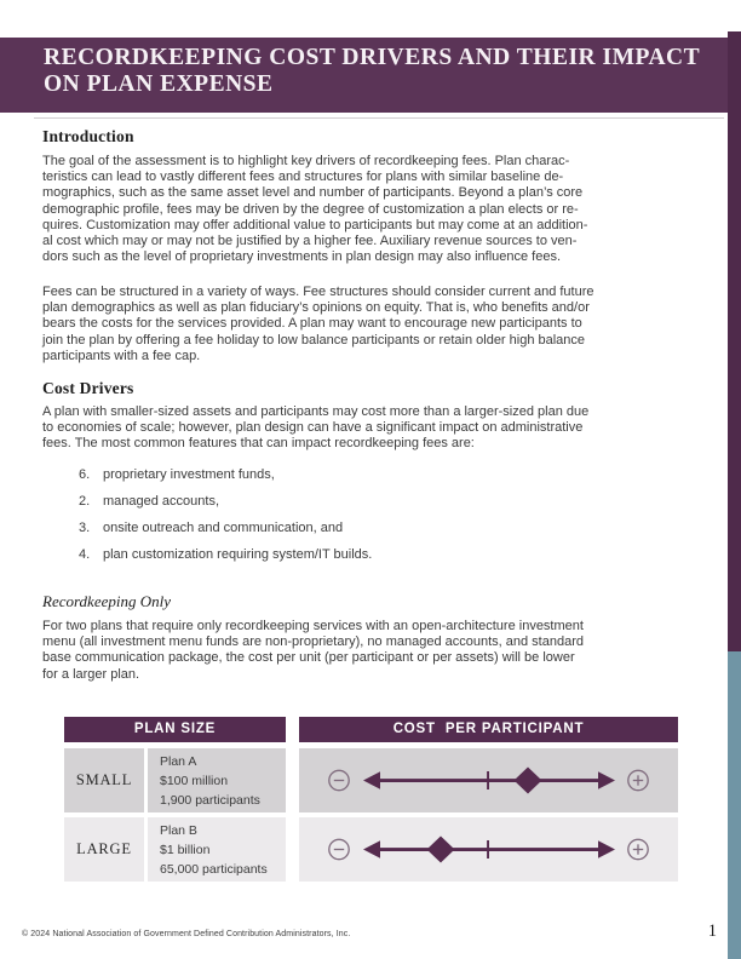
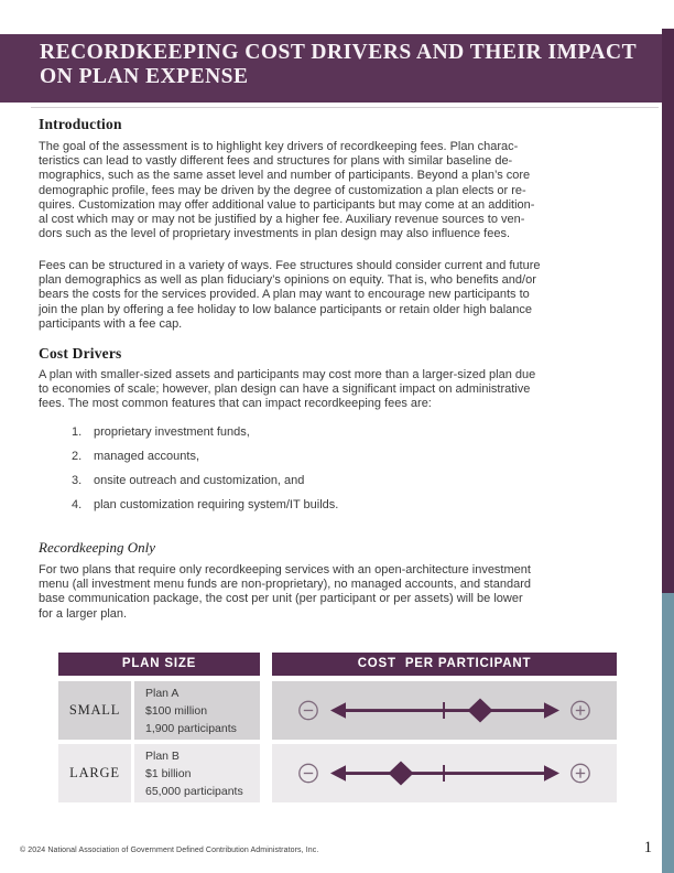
  RECORDKEEPING COST DRIVERS AND THEIR IMPACT
  ON PLAN EXPENSE
  Introduction
  The goal of the assessment is to highlight key drivers of recordkeeping fees. Plan charac-
  teristics can lead to vastly different fees and structures for plans with similar baseline de-
  mographics, such as the same asset level and number of participants. Beyond a plan’s core
  demographic profile, fees may be driven by the degree of customization a plan elects or re-
  quires. Customization may offer additional value to participants but may come at an addition-
  al cost which may or may not be justified by a higher fee. Auxiliary revenue sources to ven-
  dors such as the level of proprietary investments in plan design may also influence fees.
  Fees can be structured in a variety of ways. Fee structures should consider current and future
  plan demographics as well as plan fiduciary’s opinions on equity. That is, who benefits and/or
  bears the costs for the services provided. A plan may want to encourage new participants to
  join the plan by offering a fee holiday to low balance participants or retain older high balance
  participants with a fee cap.
  Cost Drivers
  A plan with smaller-sized assets and participants may cost more than a larger-sized plan due
  to economies of scale; however, plan design can have a significant impact on administrative
  fees. The most common features that can impact recordkeeping fees are:
- 6.
+ 1.
  proprietary investment funds,
  2.
  managed accounts,
  3.
- onsite outreach and communication, and
+ onsite outreach and customization, and
  4.
  plan customization requiring system/IT builds.
  Recordkeeping Only
  For two plans that require only recordkeeping services with an open-architecture investment
  menu (all investment menu funds are non-proprietary), no managed accounts, and standard
  base communication package, the cost per unit (per participant or per assets) will be lower
  for a larger plan.
  PLAN SIZE
  COST PER PARTICIPANT
  SMALL
  Plan A
  $100 million
  1,900 participants
  LARGE
  Plan B
  $1 billion
  65,000 participants
  1
